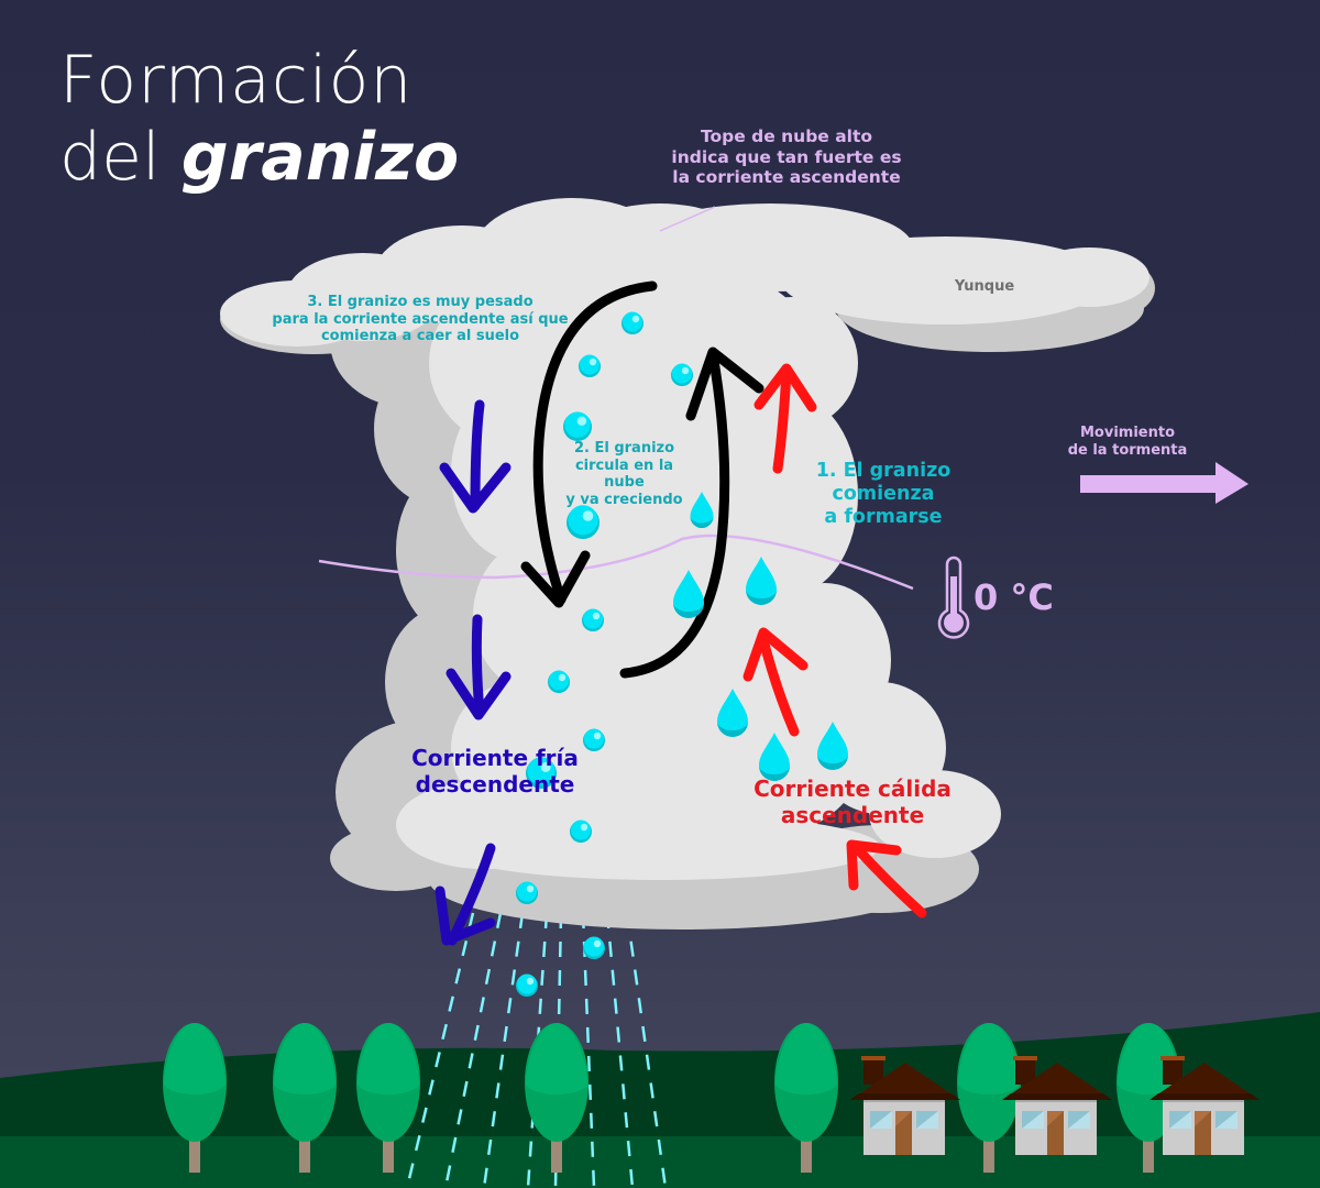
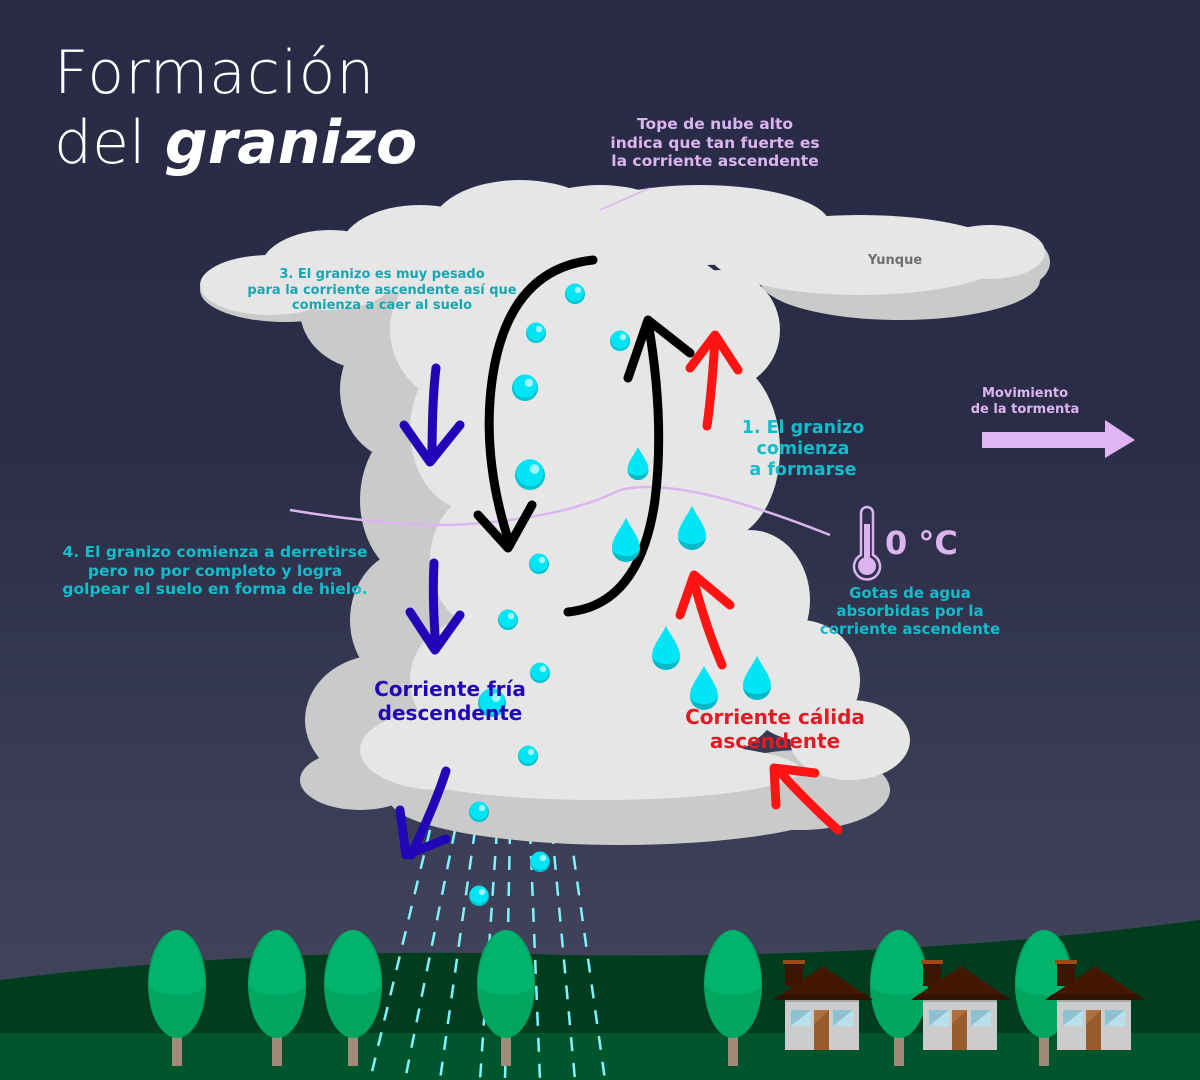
  Formación
  del granizo
  Tope de nube alto
  indica que tan fuerte es
  la corriente ascendente
  Yunque
  3. El granizo es muy pesado
  para la corriente ascendente así que
  comienza a caer al suelo
- 2. El granizo
- circula en la nube
- y va creciendo
  1. El granizo
  comienza
  a formarse
  Movimiento
  de la tormenta
  0 °C
+ Gotas de agua
+ absorbidas por la
+ corriente ascendente
+ 4. El granizo comienza a derretirse
+ pero no por completo y logra
+ golpear el suelo en forma de hielo.
  Corriente fría
  descendente
  Corriente cálida
  ascendente
